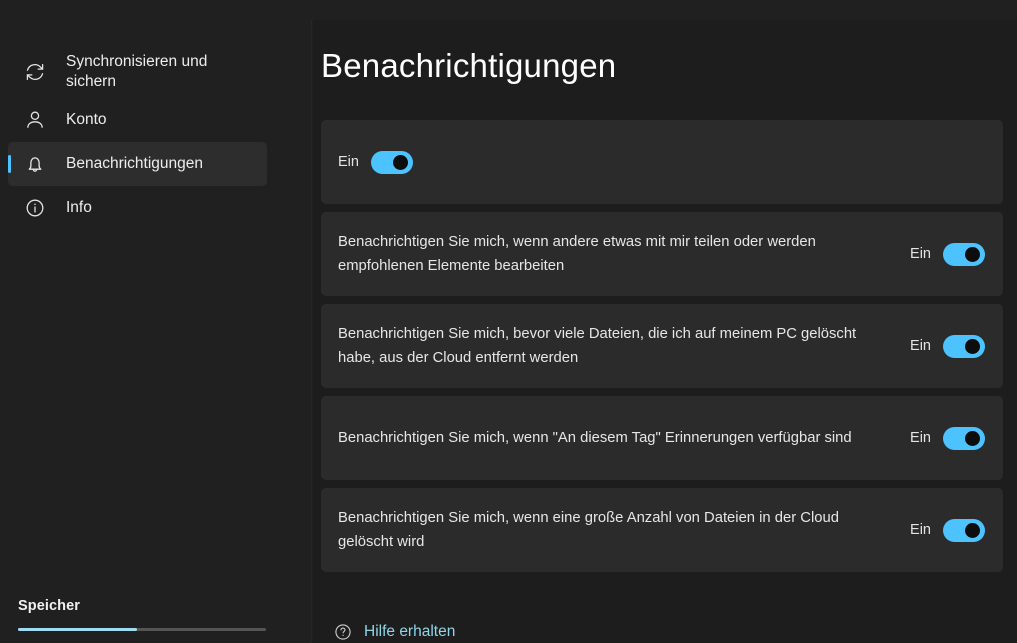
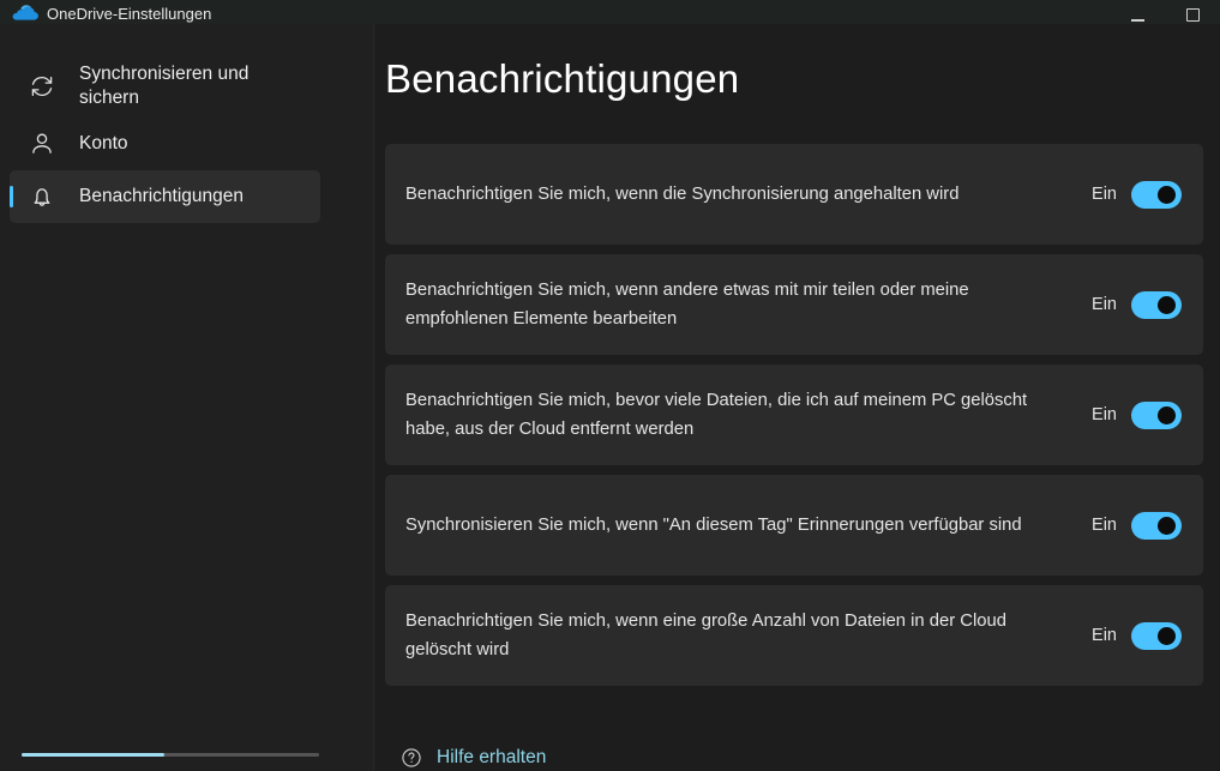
+ OneDrive-Einstellungen
  Synchronisieren und sichern
  Konto
  Benachrichtigungen
- Info
- Speicher
  Benachrichtigungen
+ Benachrichtigen Sie mich, wenn die Synchronisierung angehalten wird
  Ein
- Benachrichtigen Sie mich, wenn andere etwas mit mir teilen oder werden empfohlenen Elemente bearbeiten
+ Benachrichtigen Sie mich, wenn andere etwas mit mir teilen oder meine empfohlenen Elemente bearbeiten
  Ein
  Benachrichtigen Sie mich, bevor viele Dateien, die ich auf meinem PC gelöscht habe, aus der Cloud entfernt werden
  Ein
- Benachrichtigen Sie mich, wenn "An diesem Tag" Erinnerungen verfügbar sind
+ Synchronisieren Sie mich, wenn "An diesem Tag" Erinnerungen verfügbar sind
  Ein
  Benachrichtigen Sie mich, wenn eine große Anzahl von Dateien in der Cloud gelöscht wird
  Ein
  Hilfe erhalten
